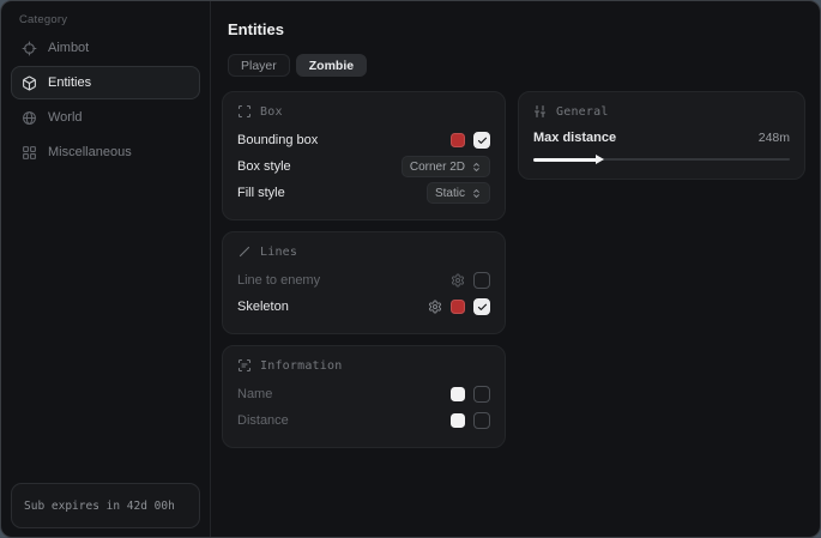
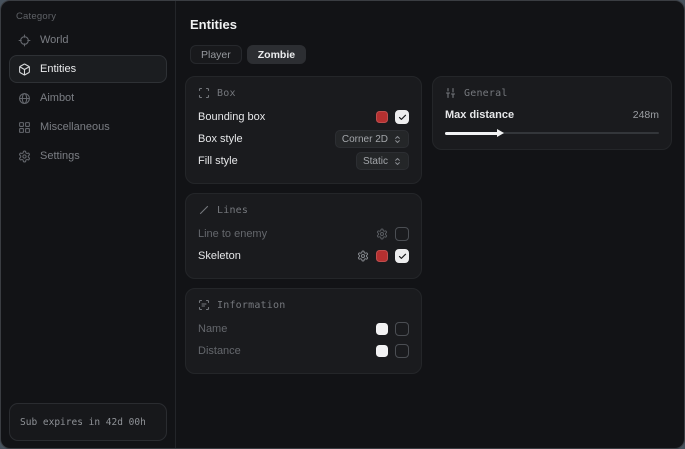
  Category
- Aimbot
+ World
  Entities
- World
+ Aimbot
  Miscellaneous
+ Settings
  Sub expires in 42d 00h
  Entities
  Player
  Zombie
  Box
  Bounding box
  Box style
  Corner 2D
  Fill style
  Static
  Lines
  Line to enemy
  Skeleton
  Information
  Name
  Distance
  General
  Max distance
  248m
